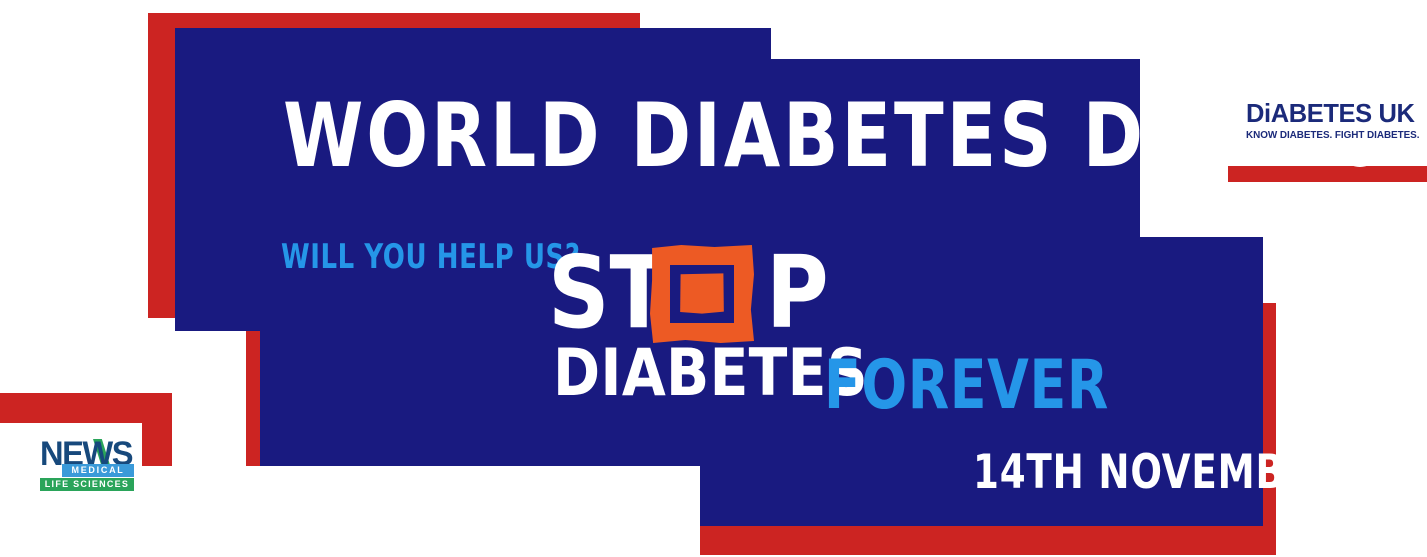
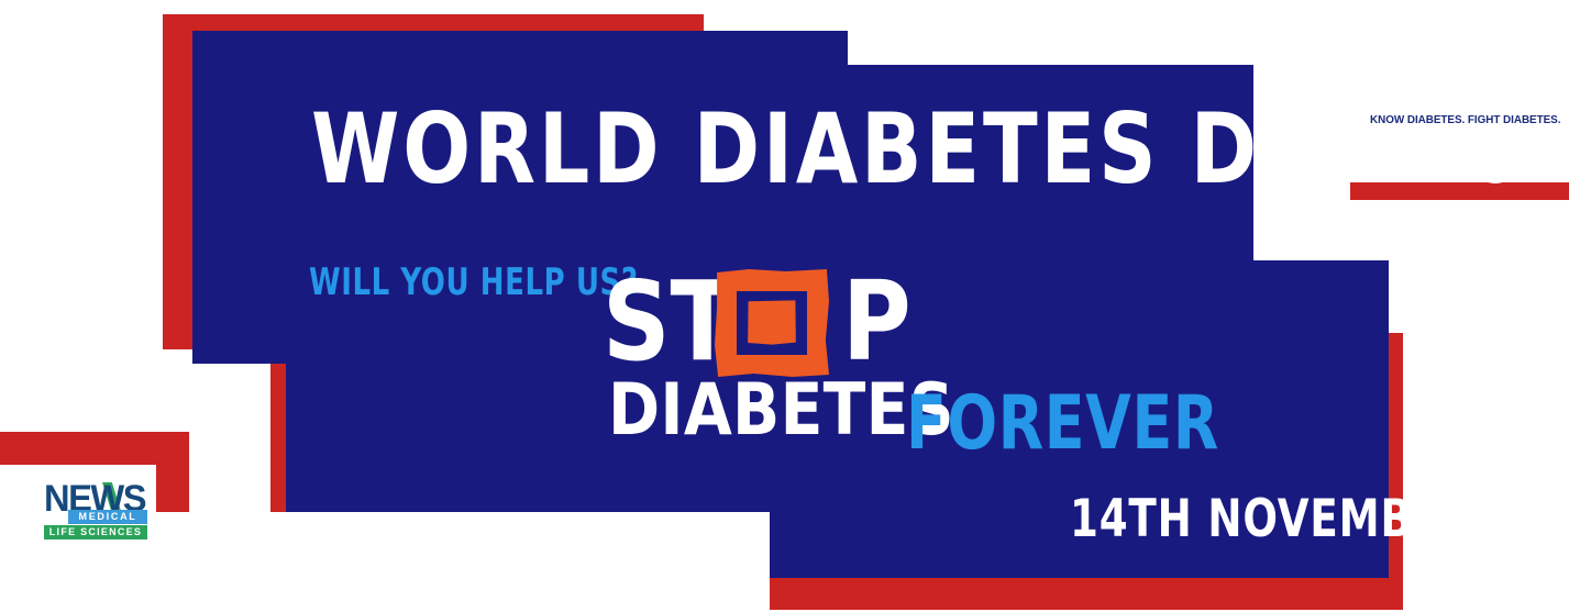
  WORLD DIABETES DAY 202
  WILL YOU HELP US?
  ST
  P
  DIABETES
  FOREVER
  14TH NOVEMBER
- DiABETES UK
  KNOW DIABETES. FIGHT DIABETES.
  NEWS
  MEDICAL
  LIFE SCIENCES
